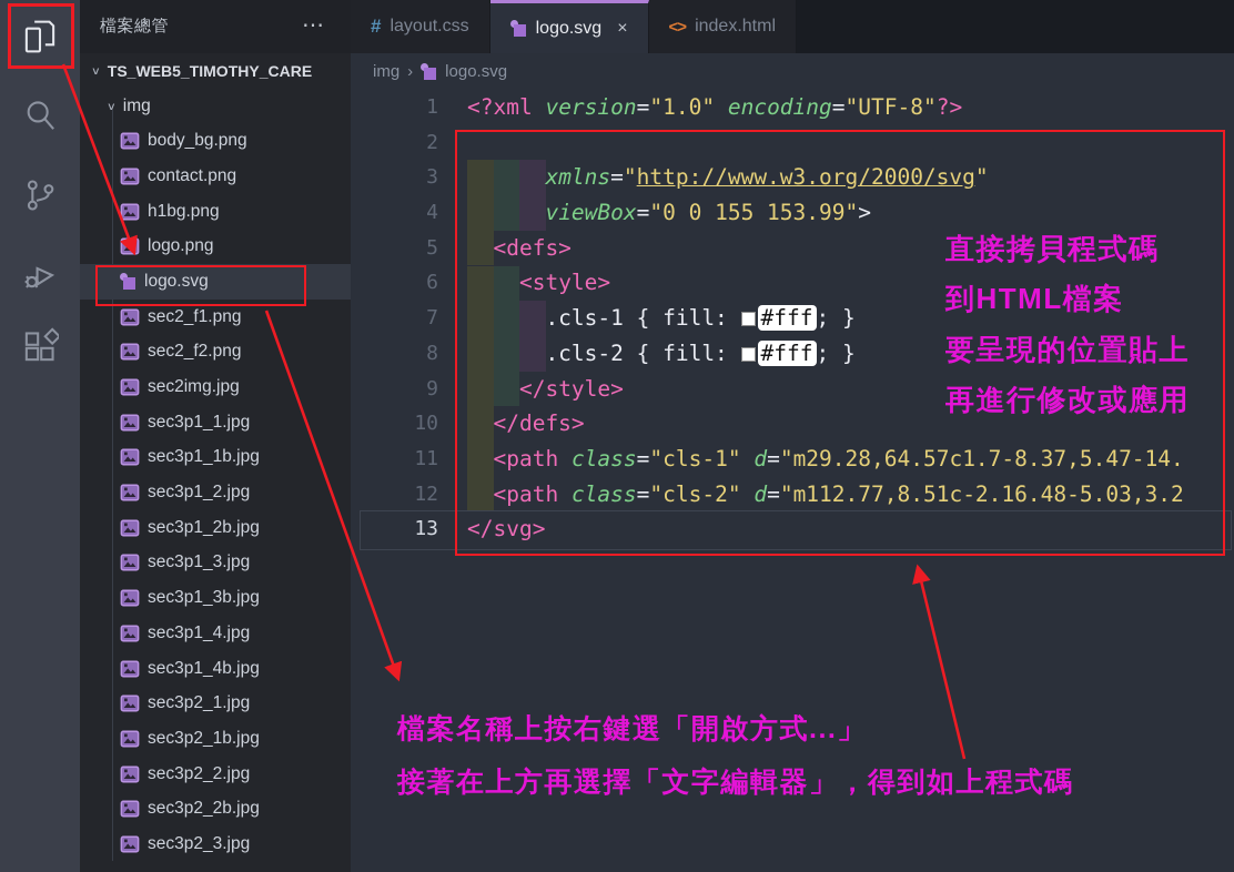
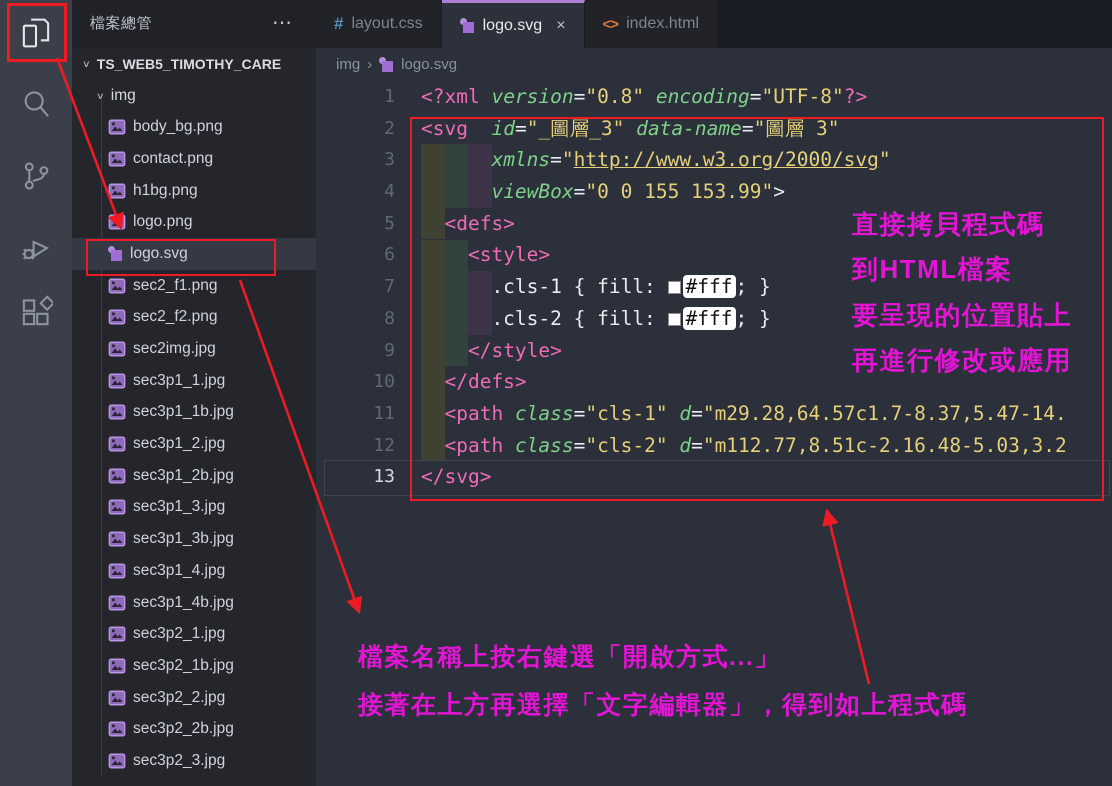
  檔案總管
  ⋯
  ∨
  TS_WEB5_TIMOTHY_CARE
  ∨
  img
  body_bg.png
  contact.png
  h1bg.png
  logo.png
  logo.svg
  sec2_f1.png
  sec2_f2.png
  sec2img.jpg
  sec3p1_1.jpg
  sec3p1_1b.jpg
  sec3p1_2.jpg
  sec3p1_2b.jpg
  sec3p1_3.jpg
  sec3p1_3b.jpg
  sec3p1_4.jpg
  sec3p1_4b.jpg
  sec3p2_1.jpg
  sec3p2_1b.jpg
  sec3p2_2.jpg
  sec3p2_2b.jpg
  sec3p2_3.jpg
  #
  layout.css
  logo.svg
  ×
  <>
  index.html
  img
  ›
  logo.svg
  1
- <?xml version="1.0" encoding="UTF-8"?>
+ <?xml version="0.8" encoding="UTF-8"?>
  2
+ <svg id="_圖層_3" data-name="圖層 3"
  3
  xmlns="http://www.w3.org/2000/svg"
  4
  viewBox="0 0 155 153.99">
  5
  <defs>
  6
  <style>
  7
  .cls-1 { fill: #fff ; }
  8
  .cls-2 { fill: #fff ; }
  9
  </style>
  10
  </defs>
  11
  <path class="cls-1" d="m29.28,64.57c1.7-8.37,5.47-14.
  12
  <path class="cls-2" d="m112.77,8.51c-2.16.48-5.03,3.2
  13
  </svg>
  直接拷貝程式碼
  到HTML檔案
  要呈現的位置貼上
  再進行修改或應用
  檔案名稱上按右鍵選「開啟方式...」
  接著在上方再選擇「文字編輯器」，得到如上程式碼
